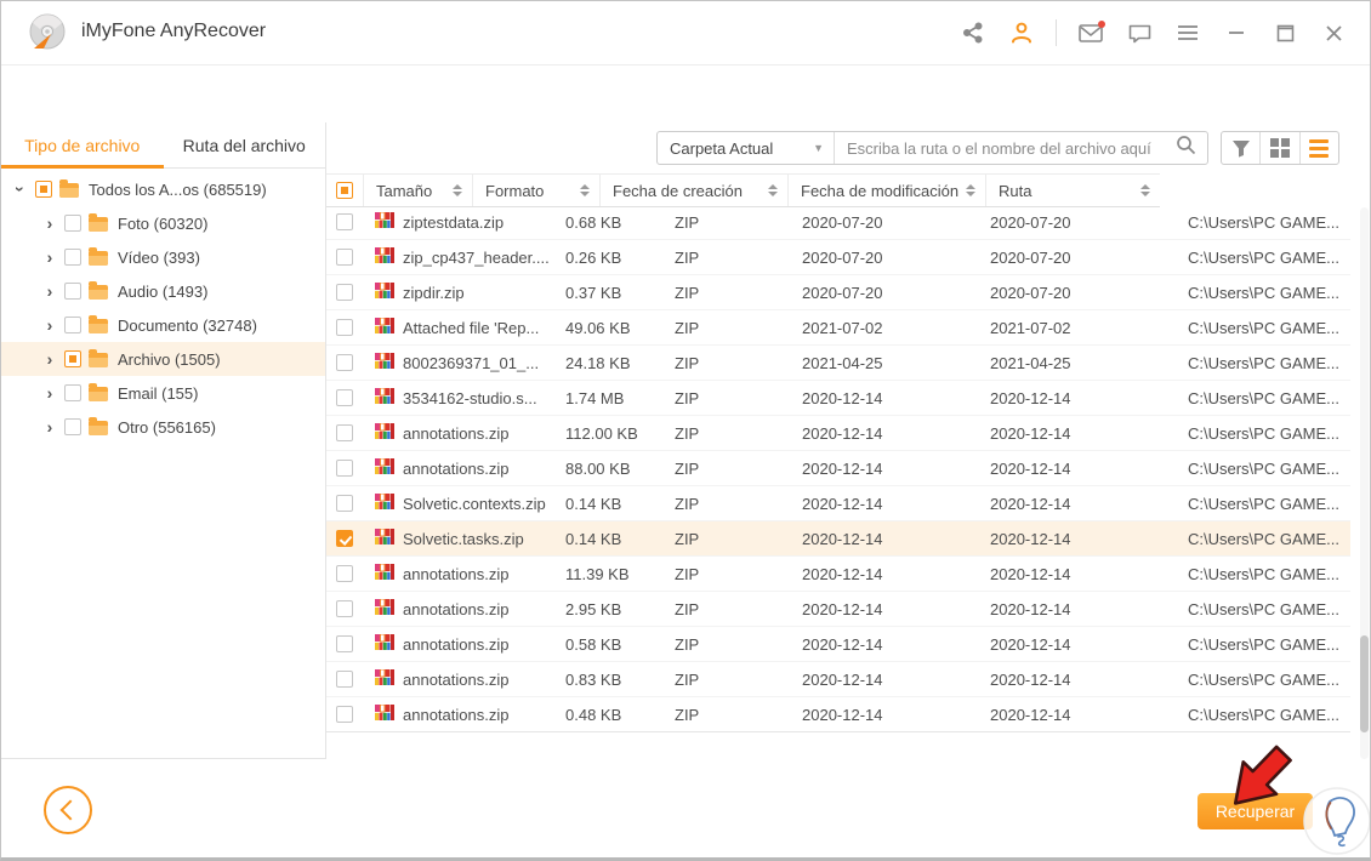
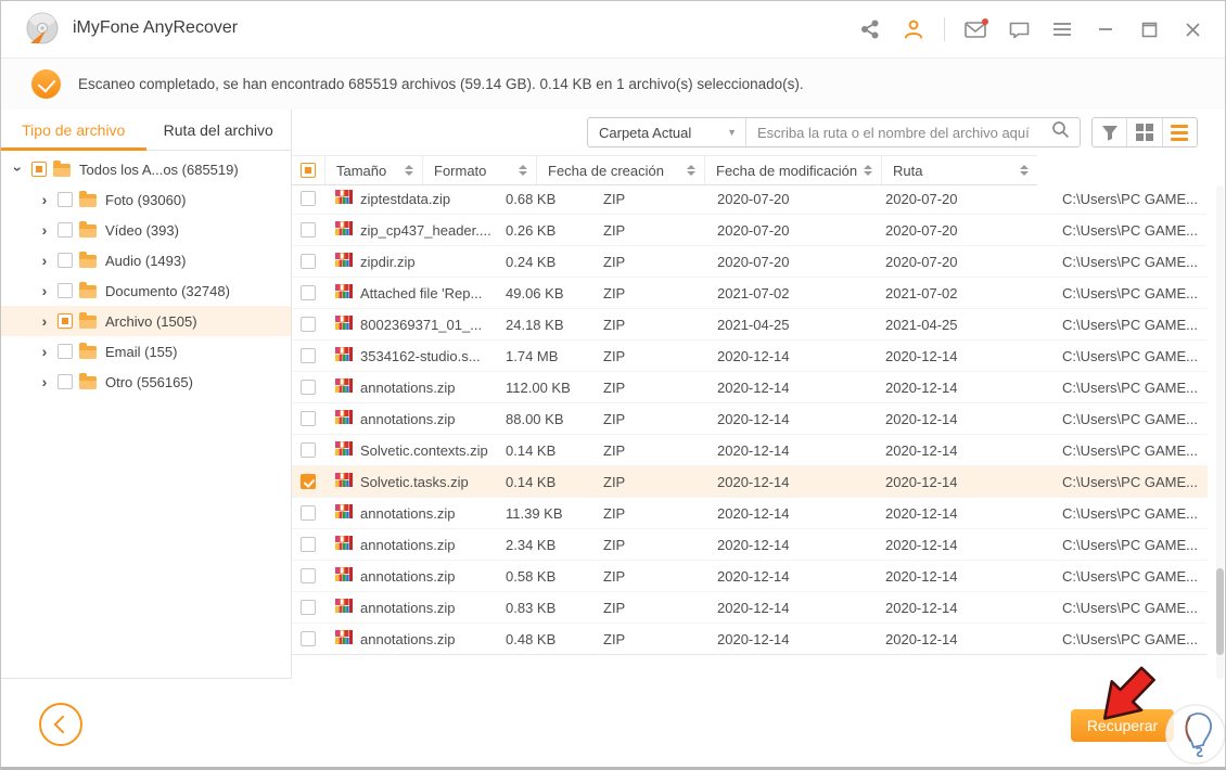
  iMyFone AnyRecover
+ Escaneo completado, se han encontrado 685519 archivos (59.14 GB). 0.14 KB en 1 archivo(s) seleccionado(s).
  Tipo de archivo
  Ruta del archivo
  Todos los A...os (685519)
  ›
- Foto (60320)
+ Foto (93060)
  ›
  Vídeo (393)
  ›
  Audio (1493)
  ›
  Documento (32748)
  ›
  Archivo (1505)
  ›
  Email (155)
  ›
  Otro (556165)
  Carpeta Actual
  ▼
  Escriba la ruta o el nombre del archivo aquí
  Tamaño
  Formato
  Fecha de creación
  Fecha de modificación
  Ruta
  ziptestdata.zip
  0.68 KB
  ZIP
  2020-07-20
  2020-07-20
  C:\Users\PC GAME...
  zip_cp437_header....
  0.26 KB
  ZIP
  2020-07-20
  2020-07-20
  C:\Users\PC GAME...
  zipdir.zip
- 0.37 KB
+ 0.24 KB
  ZIP
  2020-07-20
  2020-07-20
  C:\Users\PC GAME...
  Attached file 'Rep...
  49.06 KB
  ZIP
  2021-07-02
  2021-07-02
  C:\Users\PC GAME...
  8002369371_01_...
  24.18 KB
  ZIP
  2021-04-25
  2021-04-25
  C:\Users\PC GAME...
  3534162-studio.s...
  1.74 MB
  ZIP
  2020-12-14
  2020-12-14
  C:\Users\PC GAME...
  annotations.zip
  112.00 KB
  ZIP
  2020-12-14
  2020-12-14
  C:\Users\PC GAME...
  annotations.zip
  88.00 KB
  ZIP
  2020-12-14
  2020-12-14
  C:\Users\PC GAME...
  Solvetic.contexts.zip
  0.14 KB
  ZIP
  2020-12-14
  2020-12-14
  C:\Users\PC GAME...
  Solvetic.tasks.zip
  0.14 KB
  ZIP
  2020-12-14
  2020-12-14
  C:\Users\PC GAME...
  annotations.zip
  11.39 KB
  ZIP
  2020-12-14
  2020-12-14
  C:\Users\PC GAME...
  annotations.zip
- 2.95 KB
+ 2.34 KB
  ZIP
  2020-12-14
  2020-12-14
  C:\Users\PC GAME...
  annotations.zip
  0.58 KB
  ZIP
  2020-12-14
  2020-12-14
  C:\Users\PC GAME...
  annotations.zip
  0.83 KB
  ZIP
  2020-12-14
  2020-12-14
  C:\Users\PC GAME...
  annotations.zip
  0.48 KB
  ZIP
  2020-12-14
  2020-12-14
  C:\Users\PC GAME...
  Recuperar
